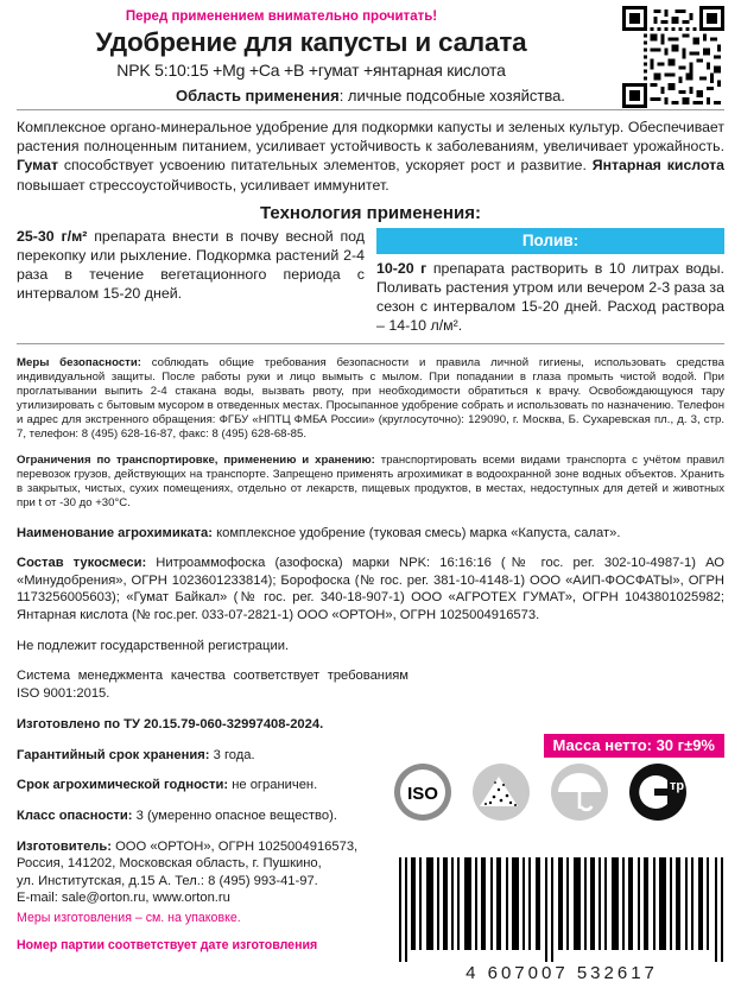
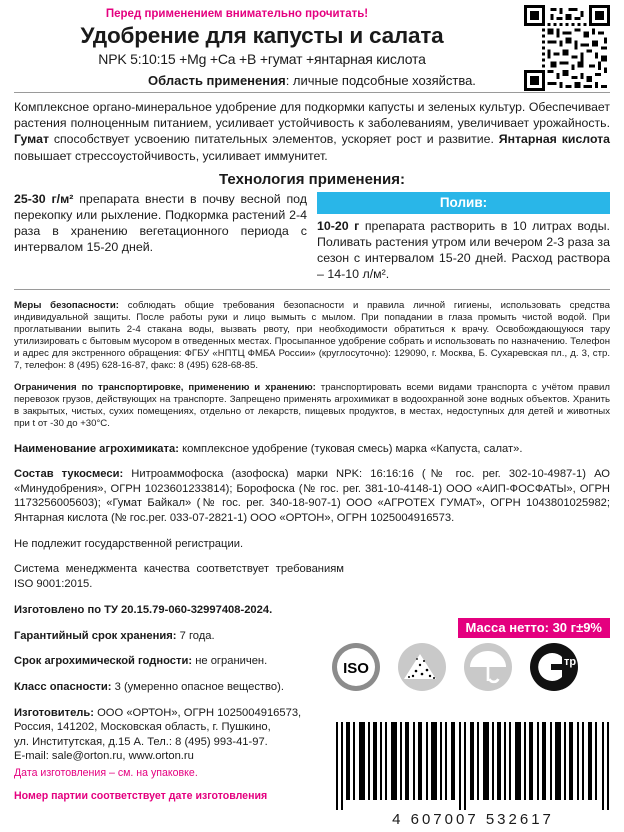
  Перед применением внимательно прочитать!
  Удобрение для капусты и салата
  NPK 5:10:15 +Mg +Ca +B +гумат +янтарная кислота
  Область применения: личные подсобные хозяйства.
  Комплексное органо-минеральное удобрение для подкормки капусты и зеленых культур. Обеспечивает растения полноценным питанием, усиливает устойчивость к заболеваниям, увеличивает урожайность. Гумат способствует усвоению питательных элементов, ускоряет рост и развитие. Янтарная кислота повышает стрессоустойчивость, усиливает иммунитет.
  Технология применения:
- 25-30 г/м² препарата внести в почву весной под перекопку или рыхление. Подкормка растений 2-4 раза в течение вегетационного периода с интервалом 15-20 дней.
+ 25-30 г/м² препарата внести в почву весной под перекопку или рыхление. Подкормка растений 2-4 раза в хранению вегетационного периода с интервалом 15-20 дней.
  Полив:
  10-20 г препарата растворить в 10 литрах воды. Поливать растения утром или вечером 2-3 раза за сезон с интервалом 15-20 дней. Расход раствора – 14-10 л/м².
  Меры безопасности: соблюдать общие требования безопасности и правила личной гигиены, использовать средства индивидуальной защиты. После работы руки и лицо вымыть с мылом. При попадании в глаза промыть чистой водой. При проглатывании выпить 2-4 стакана воды, вызвать рвоту, при необходимости обратиться к врачу. Освобождающуюся тару утилизировать с бытовым мусором в отведенных местах. Просыпанное удобрение собрать и использовать по назначению. Телефон и адрес для экстренного обращения: ФГБУ «НПТЦ ФМБА России» (круглосуточно): 129090, г. Москва, Б. Сухаревская пл., д. 3, стр. 7, телефон: 8 (495) 628-16-87, факс: 8 (495) 628-68-85.
  Ограничения по транспортировке, применению и хранению: транспортировать всеми видами транспорта с учётом правил перевозок грузов, действующих на транспорте. Запрещено применять агрохимикат в водоохранной зоне водных объектов. Хранить в закрытых, чистых, сухих помещениях, отдельно от лекарств, пищевых продуктов, в местах, недоступных для детей и животных при t от -30 до +30°С.
  Наименование агрохимиката: комплексное удобрение (туковая смесь) марка «Капуста, салат».
  Состав тукосмеси: Нитроаммофоска (азофоска) марки NPK: 16:16:16 (№ гос. рег. 302-10-4987-1) АО «Минудобрения», ОГРН 1023601233814); Борофоска (№ гос. рег. 381-10-4148-1) ООО «АИП-ФОСФАТЫ», ОГРН 1173256005603); «Гумат Байкал» (№ гос. рег. 340-18-907-1) ООО «АГРОТЕХ ГУМАТ», ОГРН 1043801025982; Янтарная кислота (№ гос.рег. 033-07-2821-1) ООО «ОРТОН», ОГРН 1025004916573.
  Масса нетто: 30 г±9%
  Не подлежит государственной регистрации.
  Система менеджмента качества соответствует требованиям ISO 9001:2015.
  Изготовлено по ТУ 20.15.79-060-32997408-2024.
- Гарантийный срок хранения: 3 года.
+ Гарантийный срок хранения: 7 года.
  Срок агрохимической годности: не ограничен.
  Класс опасности: 3 (умеренно опасное вещество).
  Изготовитель: ООО «ОРТОН», ОГРН 1025004916573,
  Россия, 141202, Московская область, г. Пушкино,
  ул. Институтская, д.15 А. Тел.: 8 (495) 993-41-97.
  E-mail: sale@orton.ru, www.orton.ru
- Меры изготовления – см. на упаковке.
+ Дата изготовления – см. на упаковке.
  Номер партии соответствует дате изготовления
  ISO
  тр
  4 607007 532617
